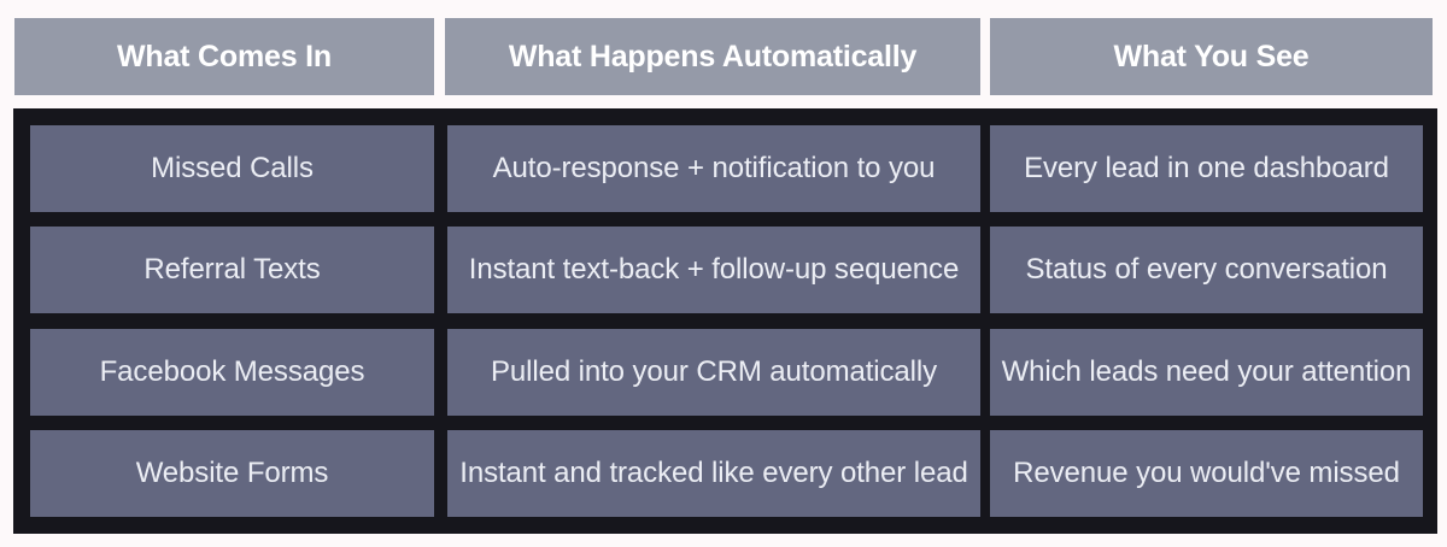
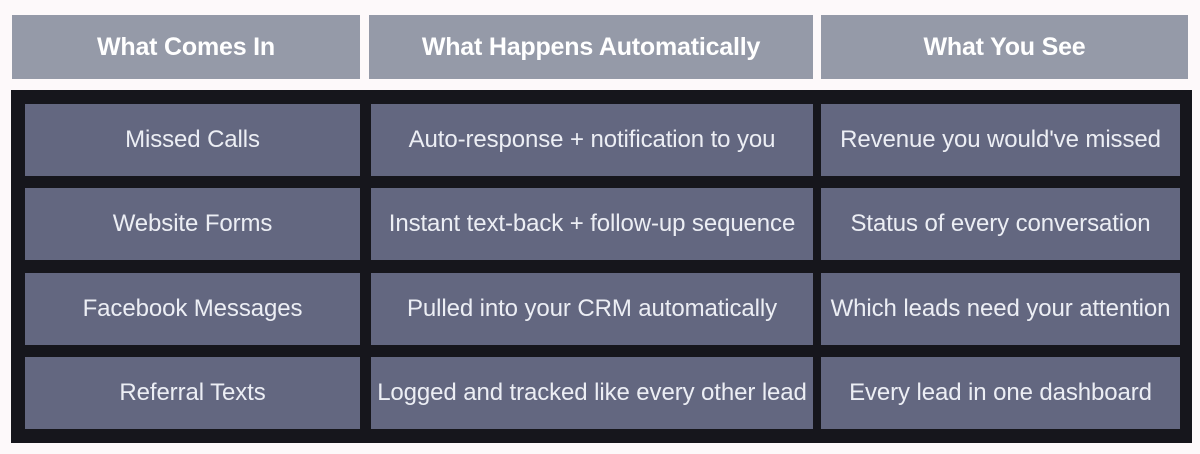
  What Comes In
  What Happens Automatically
  What You See
  Missed Calls
  Auto-response + notification to you
- Every lead in one dashboard
+ Revenue you would've missed
- Referral Texts
+ Website Forms
  Instant text-back + follow-up sequence
  Status of every conversation
  Facebook Messages
  Pulled into your CRM automatically
  Which leads need your attention
- Website Forms
+ Referral Texts
- Instant and tracked like every other lead
+ Logged and tracked like every other lead
- Revenue you would've missed
+ Every lead in one dashboard
